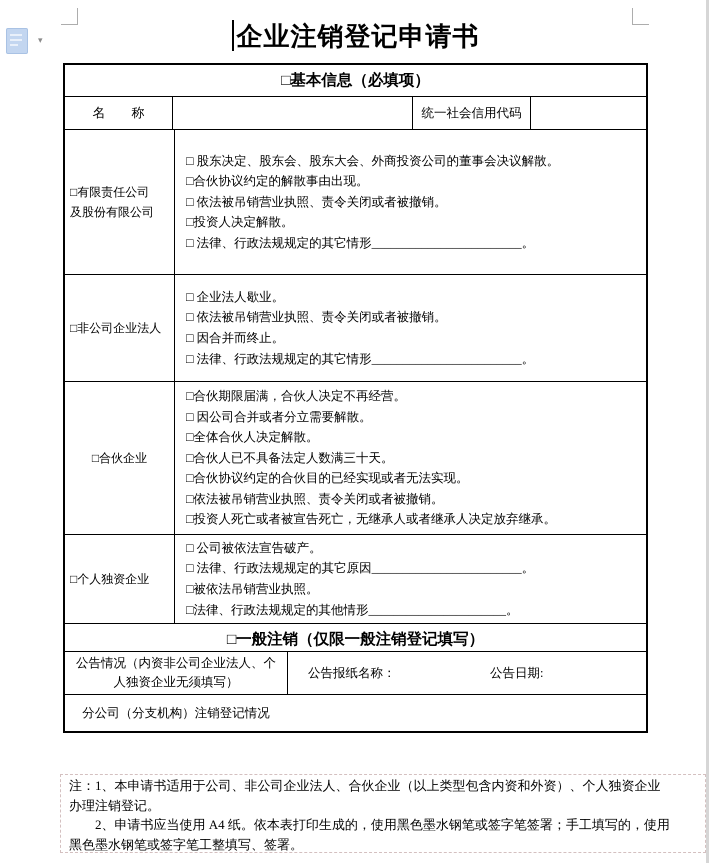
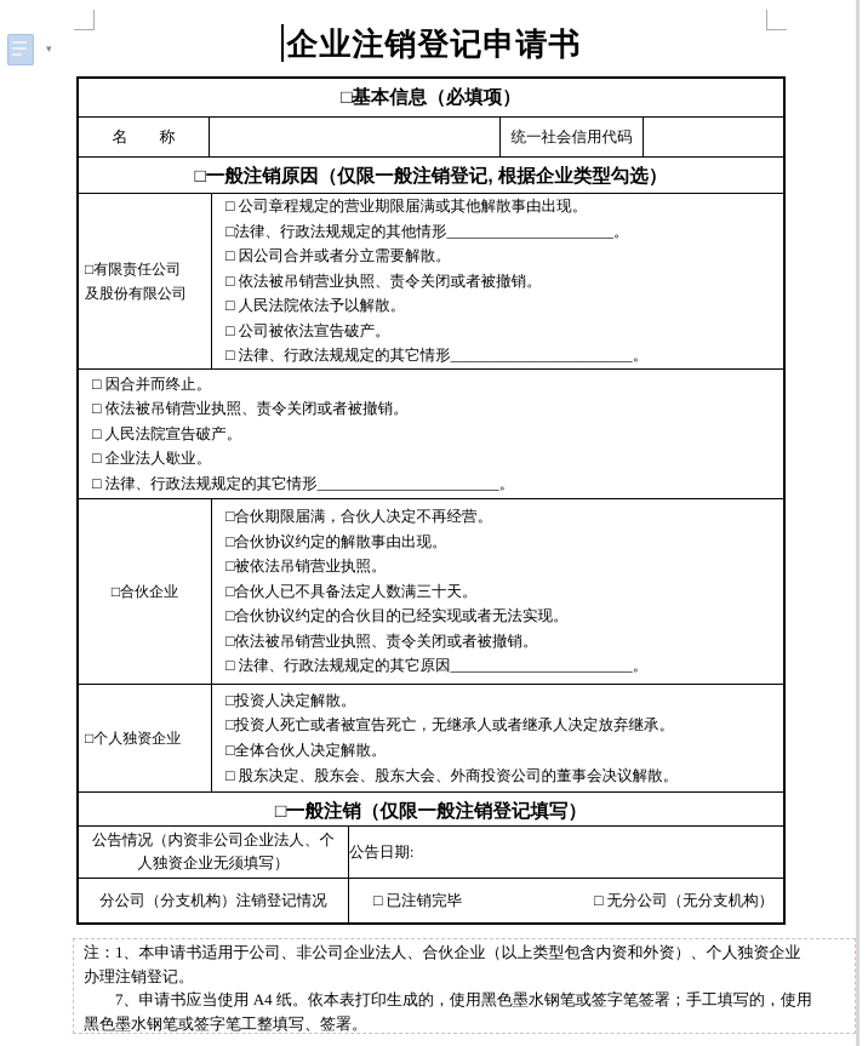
  ▾
  企业注销登记申请书
  □基本信息（必填项）
  名 称
  统一社会信用代码
+ □一般注销原因（仅限一般注销登记, 根据企业类型勾选）
  □有限责任公司
  及股份有限公司
+ □ 公司章程规定的营业期限届满或其他解散事由出现。
- □ 股东决定、股东会、股东大会、外商投资公司的董事会决议解散。
+ □法律、行政法规规定的其他情形______________________。
- □合伙协议约定的解散事由出现。
+ □ 因公司合并或者分立需要解散。
  □ 依法被吊销营业执照、责令关闭或者被撤销。
+ □ 人民法院依法予以解散。
- □投资人决定解散。
+ □ 公司被依法宣告破产。
  □ 法律、行政法规规定的其它情形________________________。
- □非公司企业法人
- □ 企业法人歇业。
+ □ 因合并而终止。
  □ 依法被吊销营业执照、责令关闭或者被撤销。
+ □ 人民法院宣告破产。
- □ 因合并而终止。
+ □ 企业法人歇业。
  □ 法律、行政法规规定的其它情形________________________。
  □合伙企业
  □合伙期限届满，合伙人决定不再经营。
- □ 因公司合并或者分立需要解散。
+ □合伙协议约定的解散事由出现。
- □全体合伙人决定解散。
+ □被依法吊销营业执照。
  □合伙人已不具备法定人数满三十天。
  □合伙协议约定的合伙目的已经实现或者无法实现。
  □依法被吊销营业执照、责令关闭或者被撤销。
- □投资人死亡或者被宣告死亡，无继承人或者继承人决定放弃继承。
+ □ 法律、行政法规规定的其它原因________________________。
  □个人独资企业
- □ 公司被依法宣告破产。
+ □投资人决定解散。
- □ 法律、行政法规规定的其它原因________________________。
+ □投资人死亡或者被宣告死亡，无继承人或者继承人决定放弃继承。
- □被依法吊销营业执照。
+ □全体合伙人决定解散。
- □法律、行政法规规定的其他情形______________________。
+ □ 股东决定、股东会、股东大会、外商投资公司的董事会决议解散。
  □一般注销（仅限一般注销登记填写）
  公告情况（内资非公司企业法人、个人独资企业无须填写）
- 公告报纸名称：
  公告日期:
  分公司（分支机构）注销登记情况
+ □ 已注销完毕
+ □ 无分公司（无分支机构）
  注：1、本申请书适用于公司、非公司企业法人、合伙企业（以上类型包含内资和外资）、个人独资企业办理注销登记。
- 2、申请书应当使用 A4 纸。依本表打印生成的，使用黑色墨水钢笔或签字笔签署；手工填写的，使用黑色墨水钢笔或签字笔工整填写、签署。
+ 7、申请书应当使用 A4 纸。依本表打印生成的，使用黑色墨水钢笔或签字笔签署；手工填写的，使用黑色墨水钢笔或签字笔工整填写、签署。
